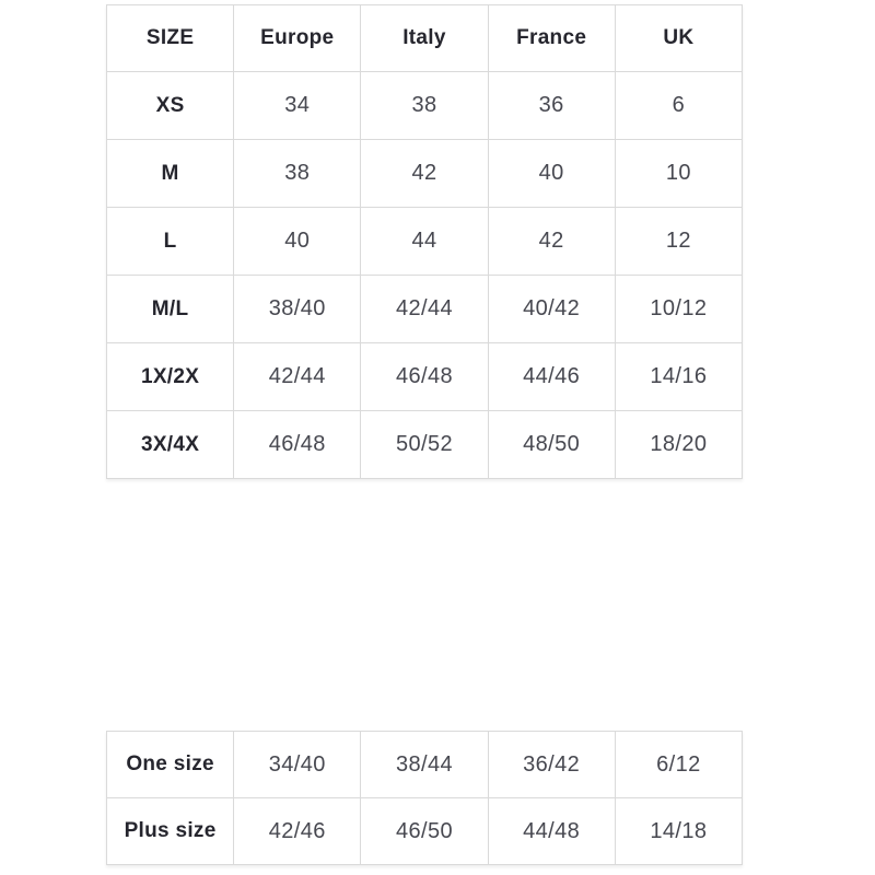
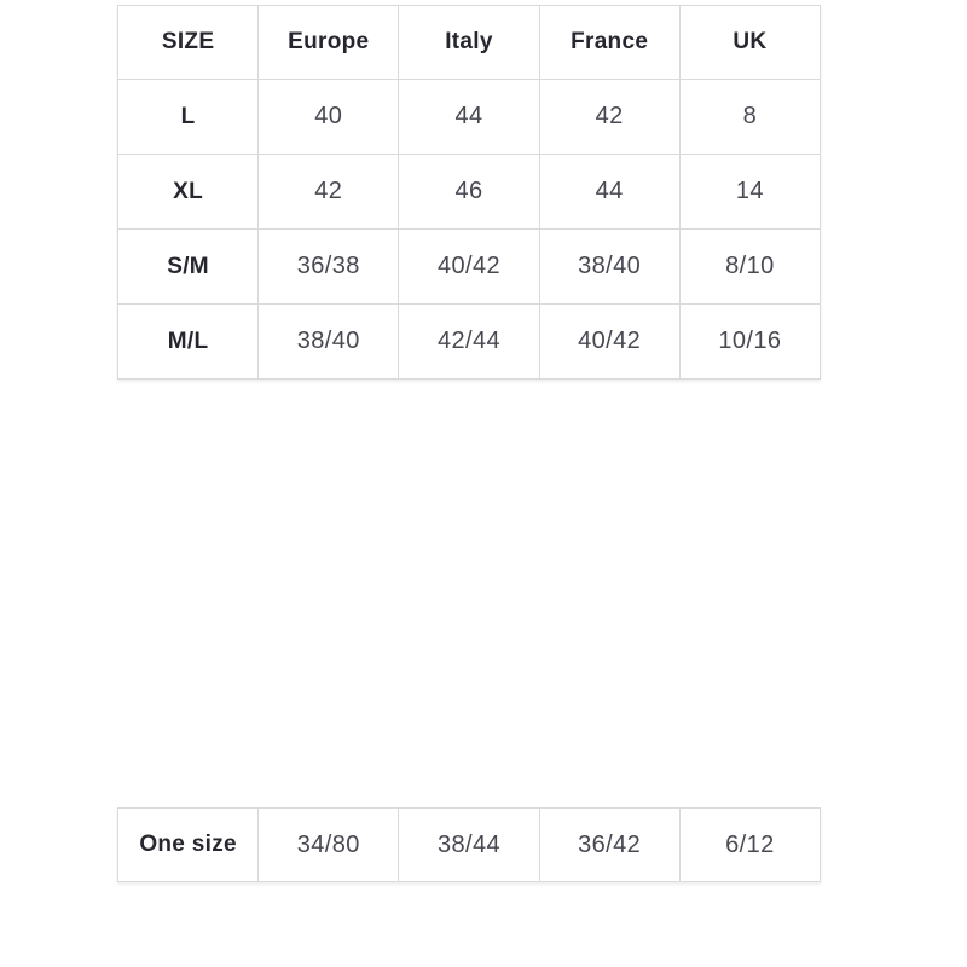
  SIZE	Europe	Italy	France	UK
- XS	34	38	36	6
- M	38	42	40	10
- L	40	44	42	12
+ L	40	44	42	8
+ XL	42	46	44	14
+ S/M	36/38	40/42	38/40	8/10
- M/L	38/40	42/44	40/42	10/12
+ M/L	38/40	42/44	40/42	10/16
- 1X/2X	42/44	46/48	44/46	14/16
- 3X/4X	46/48	50/52	48/50	18/20
- One size	34/40	38/44	36/42	6/12
+ One size	34/80	38/44	36/42	6/12
- Plus size	42/46	46/50	44/48	14/18
